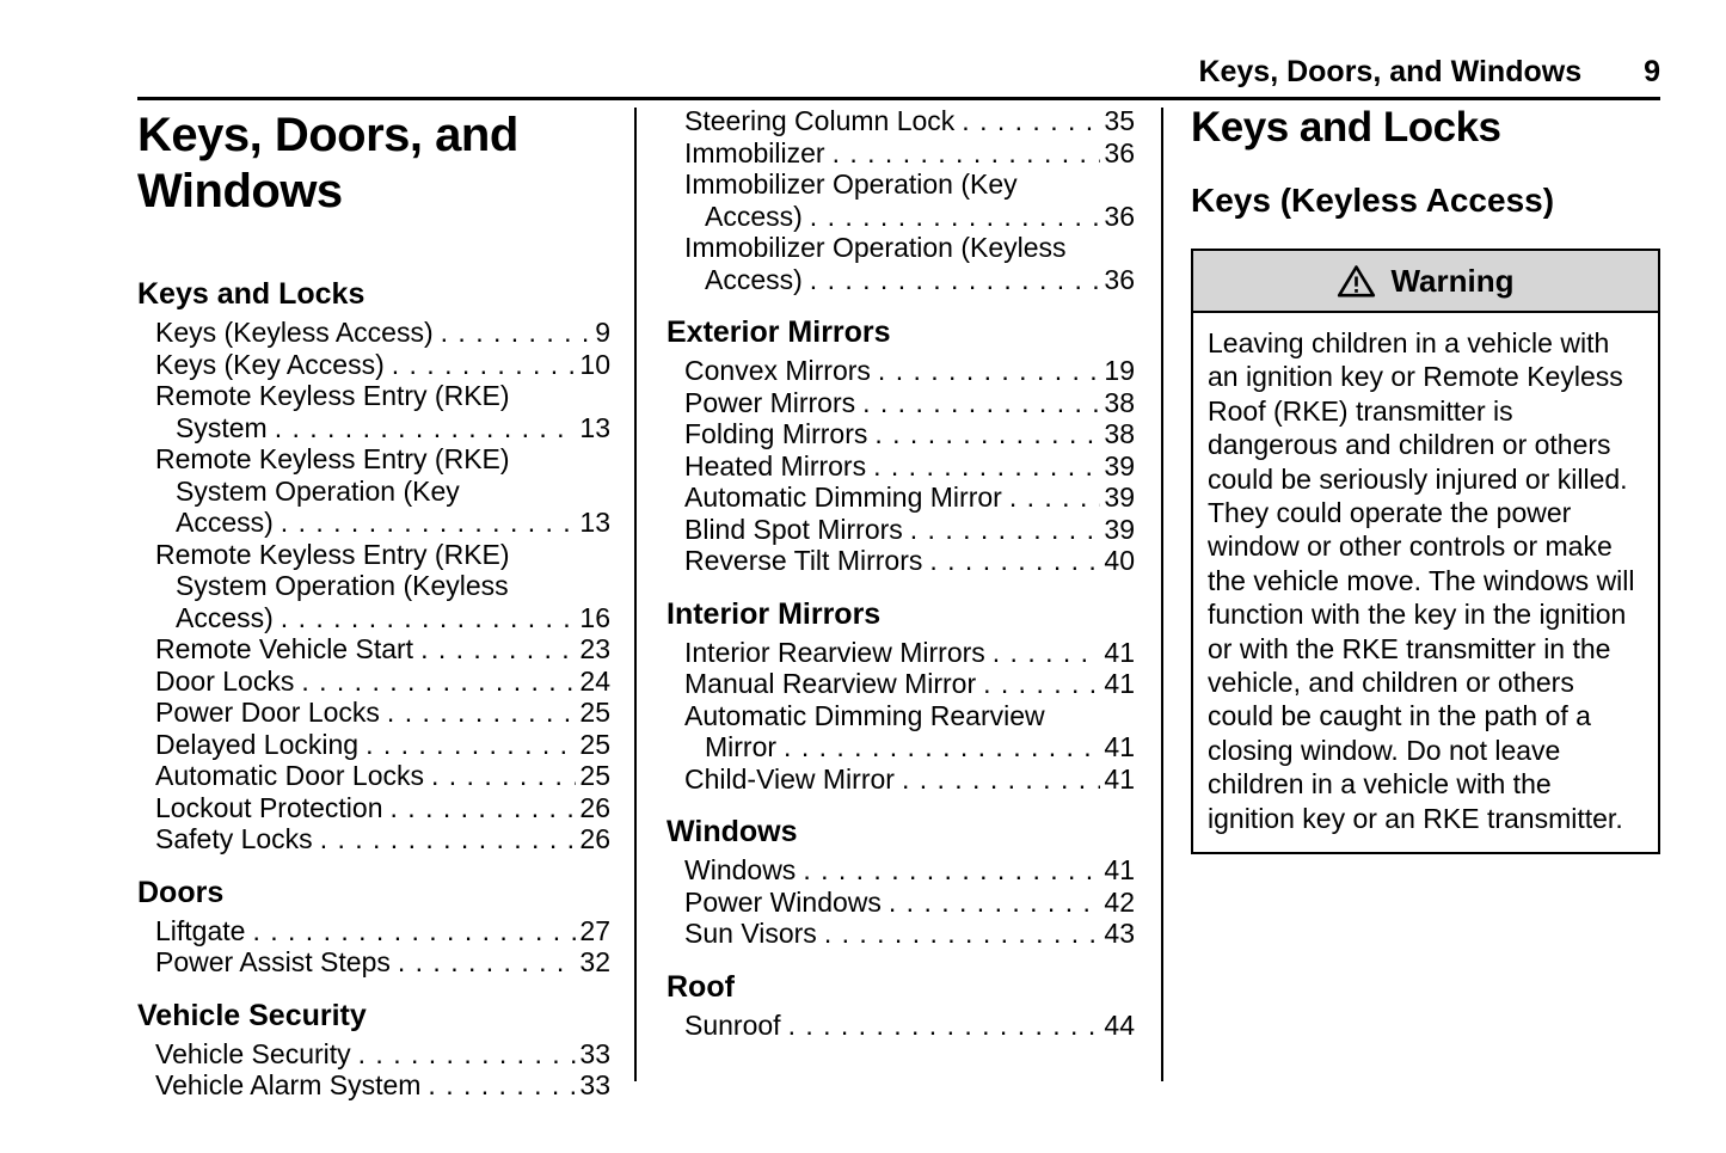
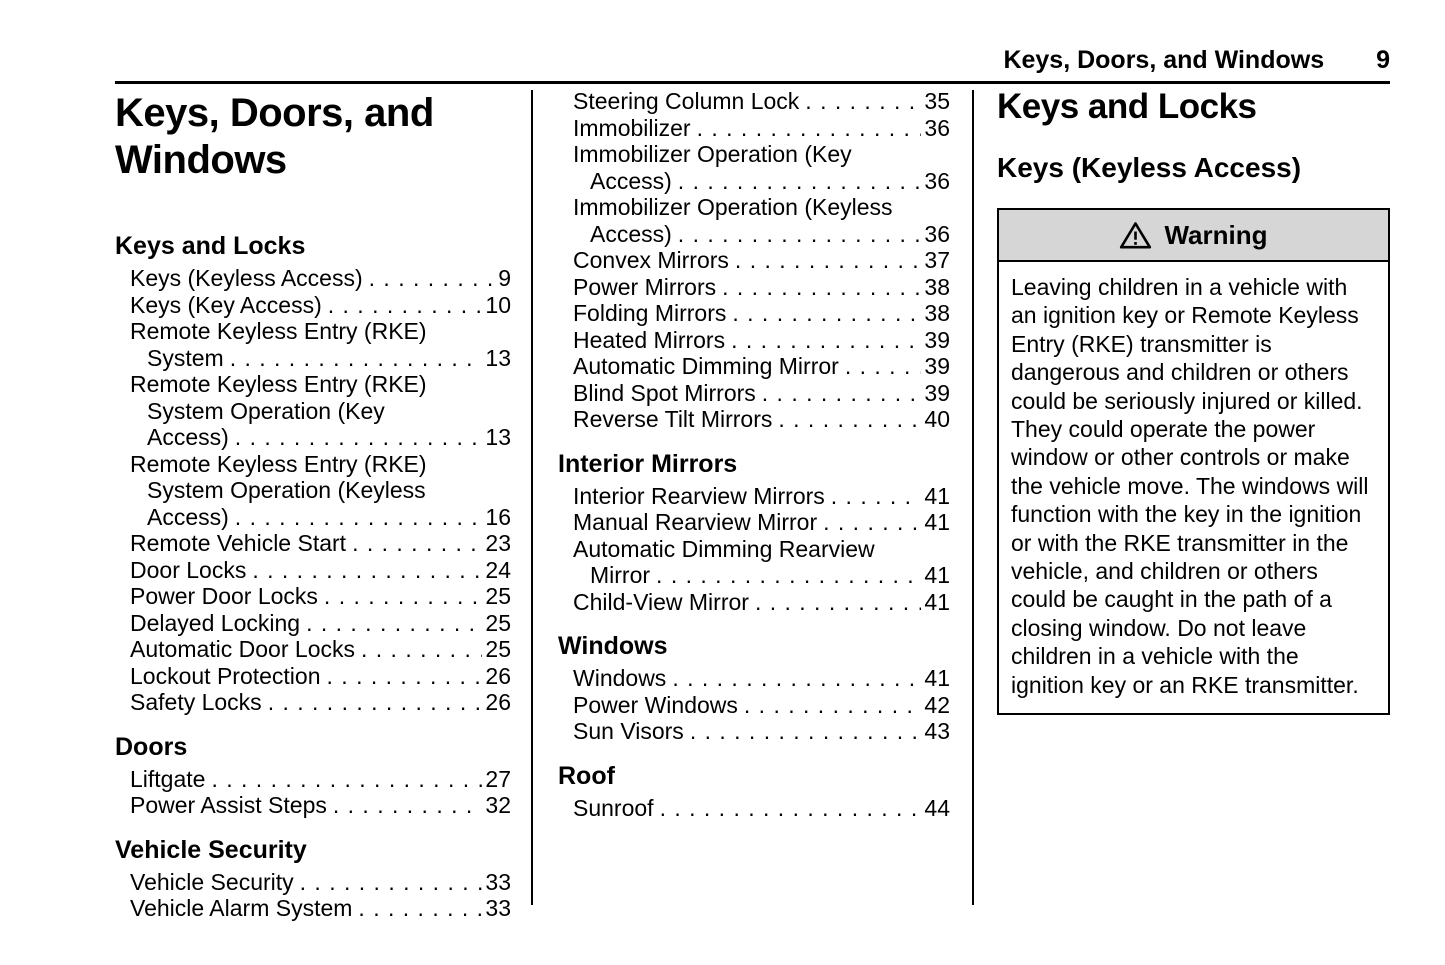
  Keys, Doors, and Windows
  9
  Keys, Doors, and Windows
  Keys and Locks
  Keys (Keyless Access)
  9
  Keys (Key Access)
  10
  Remote Keyless Entry (RKE)
  System
  13
  Remote Keyless Entry (RKE)
  System Operation (Key
  Access)
  13
  Remote Keyless Entry (RKE)
  System Operation (Keyless
  Access)
  16
  Remote Vehicle Start
  23
  Door Locks
  24
  Power Door Locks
  25
  Delayed Locking
  25
  Automatic Door Locks
  25
  Lockout Protection
  26
  Safety Locks
  26
  Doors
  Liftgate
  27
  Power Assist Steps
  32
  Vehicle Security
  Vehicle Security
  33
  Vehicle Alarm System
  33
  Steering Column Lock
  35
  Immobilizer
  36
  Immobilizer Operation (Key
  Access)
  36
  Immobilizer Operation (Keyless
  Access)
  36
- Exterior Mirrors
  Convex Mirrors
- 19
+ 37
  Power Mirrors
  38
  Folding Mirrors
  38
  Heated Mirrors
  39
  Automatic Dimming Mirror
  39
  Blind Spot Mirrors
  39
  Reverse Tilt Mirrors
  40
  Interior Mirrors
  Interior Rearview Mirrors
  41
  Manual Rearview Mirror
  41
  Automatic Dimming Rearview
  Mirror
  41
  Child-View Mirror
  41
  Windows
  Windows
  41
  Power Windows
  42
  Sun Visors
  43
  Roof
  Sunroof
  44
  Keys and Locks
  Keys (Keyless Access)
  Warning
- Leaving children in a vehicle with an ignition key or Remote Keyless Roof (RKE) transmitter is dangerous and children or others could be seriously injured or killed. They could operate the power window or other controls or make the vehicle move. The windows will function with the key in the ignition or with the RKE transmitter in the vehicle, and children or others could be caught in the path of a closing window. Do not leave children in a vehicle with the ignition key or an RKE transmitter.
+ Leaving children in a vehicle with an ignition key or Remote Keyless Entry (RKE) transmitter is dangerous and children or others could be seriously injured or killed. They could operate the power window or other controls or make the vehicle move. The windows will function with the key in the ignition or with the RKE transmitter in the vehicle, and children or others could be caught in the path of a closing window. Do not leave children in a vehicle with the ignition key or an RKE transmitter.
